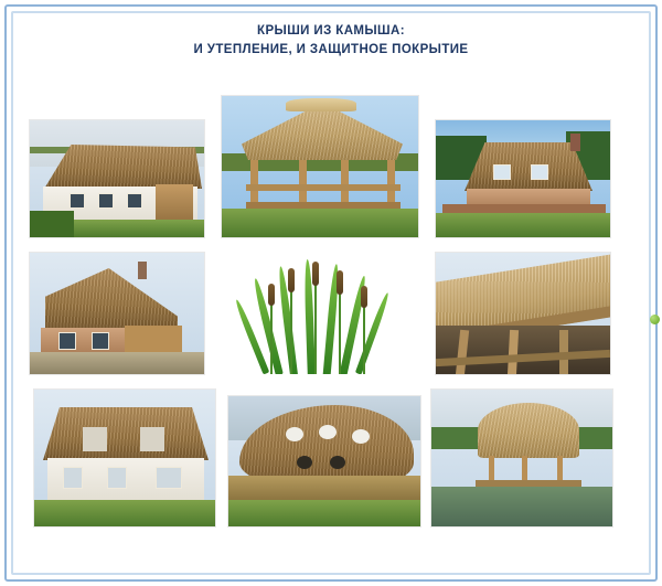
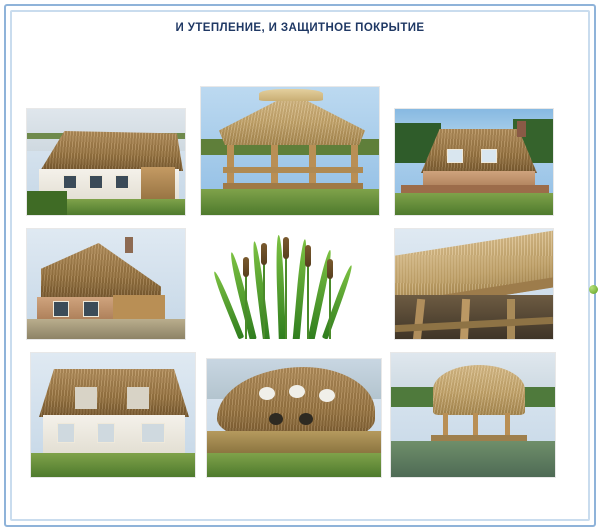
- КРЫШИ ИЗ КАМЫША:
  И УТЕПЛЕНИЕ, И ЗАЩИТНОЕ ПОКРЫТИЕ
